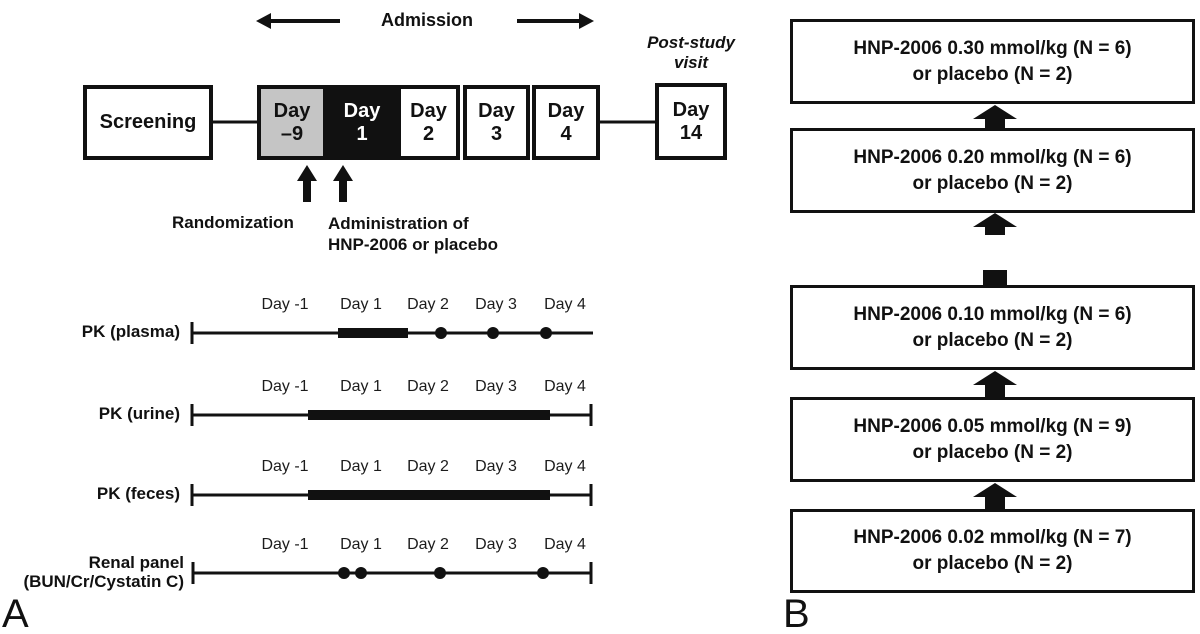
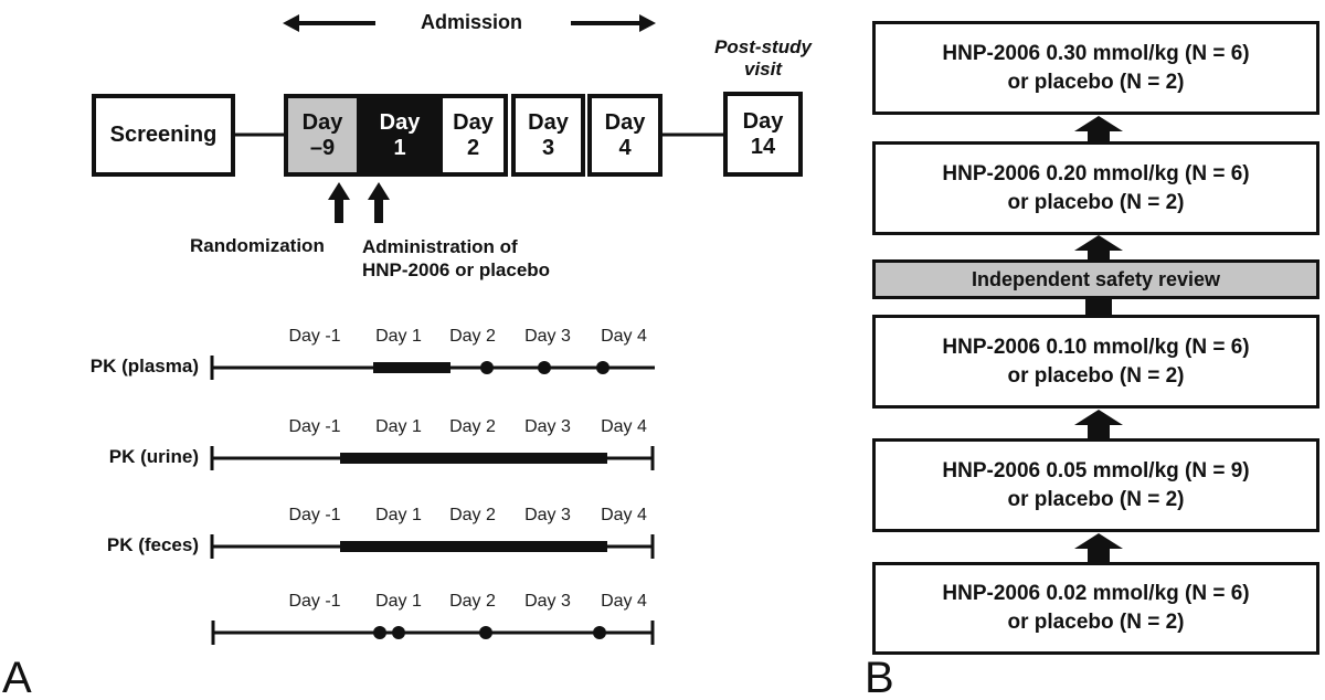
  Admission
  Screening
  Day
  –9
  Day
  1
  Day
  2
  Day
  3
  Day
  4
  Post-study
  visit
  Day
  14
  Randomization
  Administration of
  HNP-2006 or placebo
  PK (plasma)
  PK (urine)
  PK (feces)
- Renal panel
- (BUN/Cr/Cystatin C)
  Day -1
  Day 1
  Day 2
  Day 3
  Day 4
  Day -1
  Day 1
  Day 2
  Day 3
  Day 4
  Day -1
  Day 1
  Day 2
  Day 3
  Day 4
  Day -1
  Day 1
  Day 2
  Day 3
  Day 4
  A
  HNP-2006 0.30 mmol/kg (N = 6)
  or placebo (N = 2)
  HNP-2006 0.20 mmol/kg (N = 6)
  or placebo (N = 2)
+ Independent safety review
  HNP-2006 0.10 mmol/kg (N = 6)
  or placebo (N = 2)
  HNP-2006 0.05 mmol/kg (N = 9)
  or placebo (N = 2)
- HNP-2006 0.02 mmol/kg (N = 7)
+ HNP-2006 0.02 mmol/kg (N = 6)
  or placebo (N = 2)
  B
